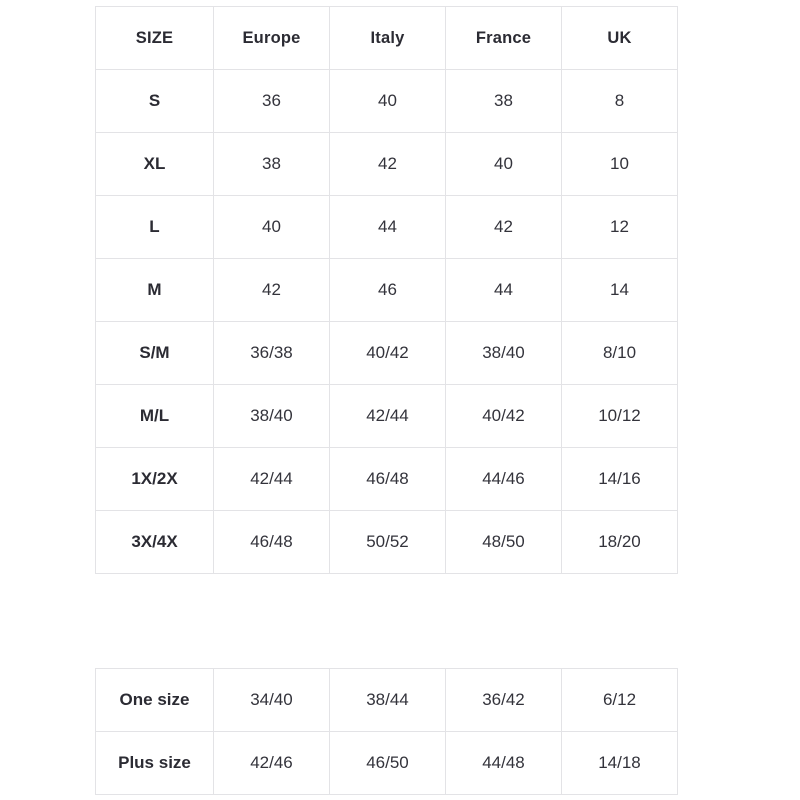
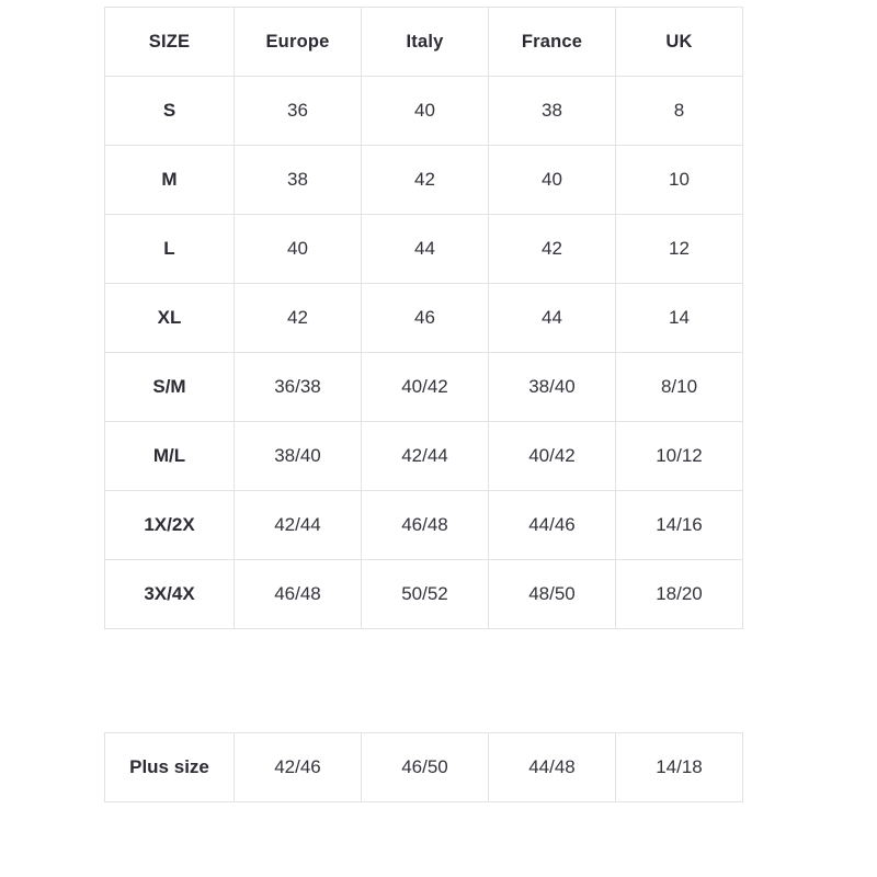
  SIZE	Europe	Italy	France	UK
  S	36	40	38	8
- XL	38	42	40	10
+ M	38	42	40	10
  L	40	44	42	12
- M	42	46	44	14
+ XL	42	46	44	14
  S/M	36/38	40/42	38/40	8/10
  M/L	38/40	42/44	40/42	10/12
  1X/2X	42/44	46/48	44/46	14/16
  3X/4X	46/48	50/52	48/50	18/20
- One size	34/40	38/44	36/42	6/12
  Plus size	42/46	46/50	44/48	14/18
